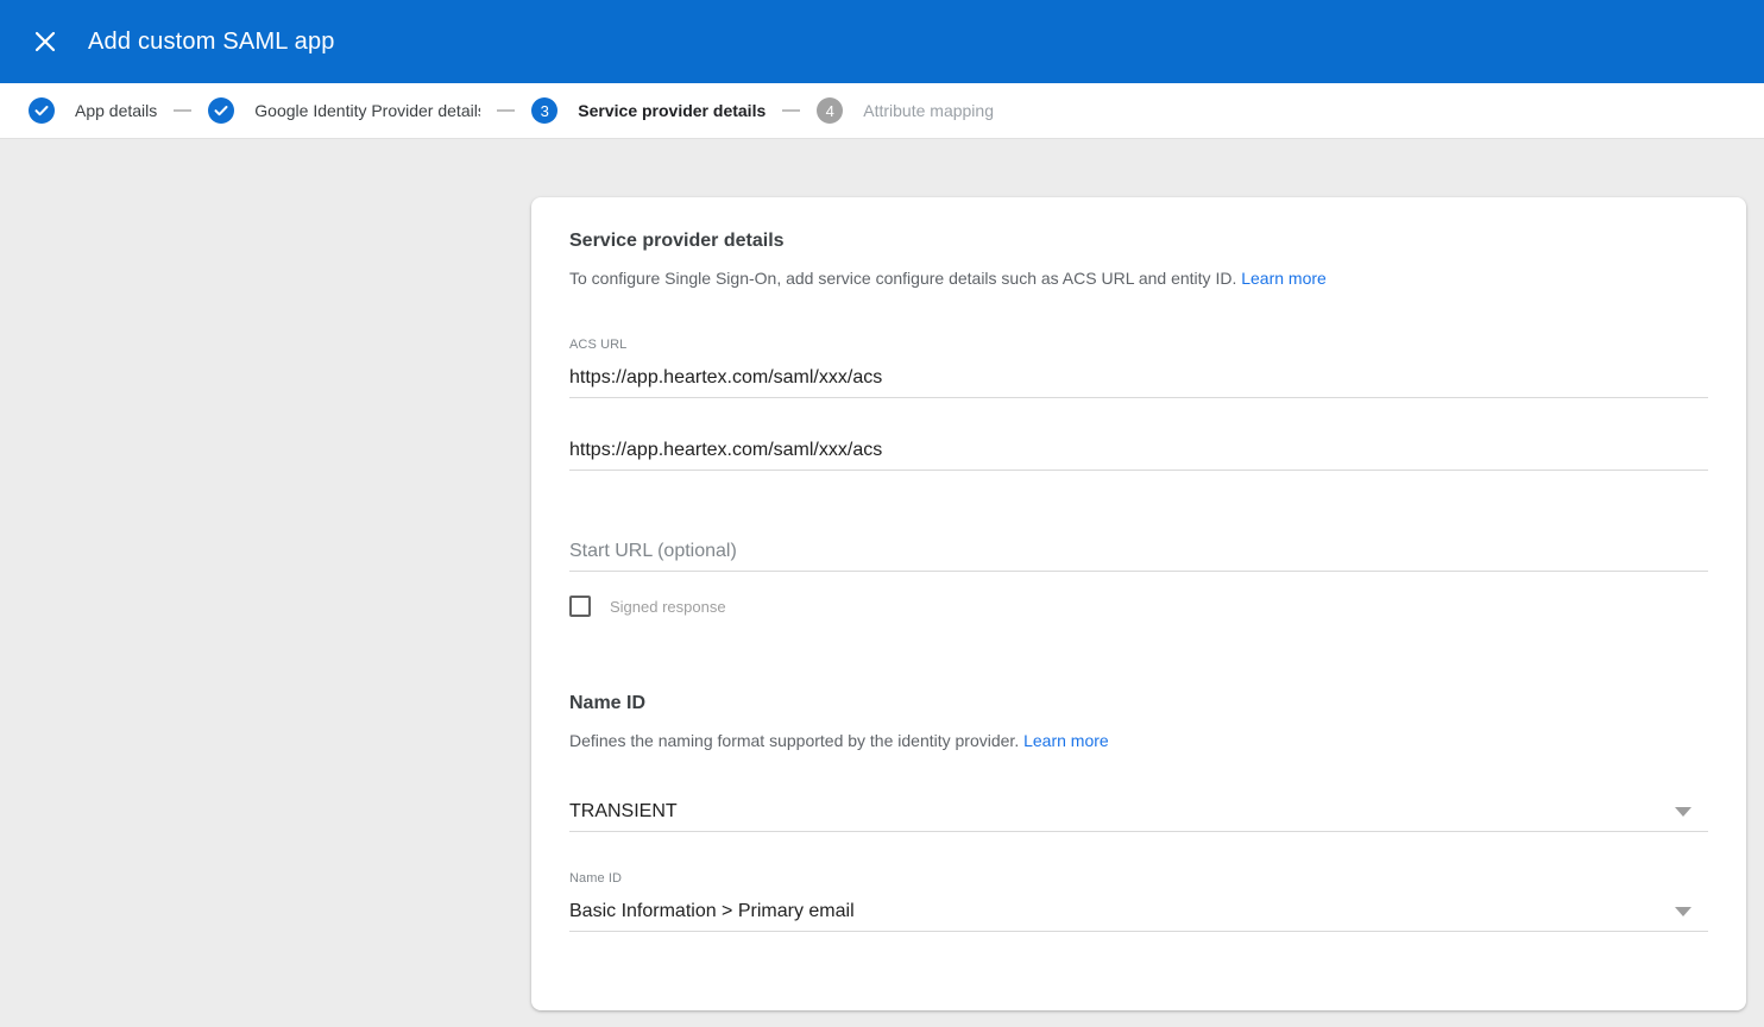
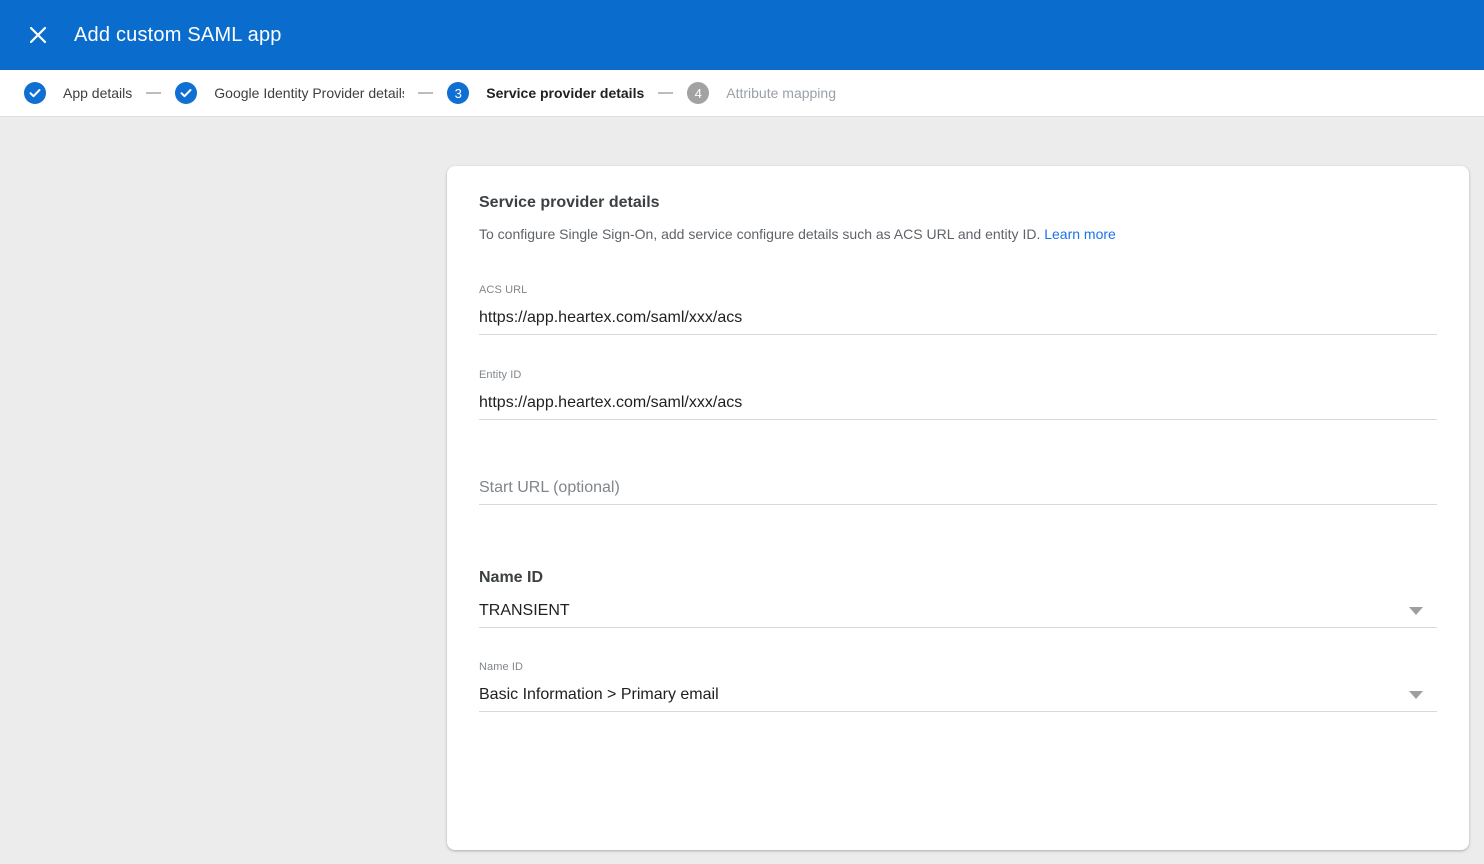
  Add custom SAML app
  App details
  Google Identity Provider detail
  3
  Service provider details
  4
  Attribute mapping
  Service provider details
  To configure Single Sign-On, add service configure details such as ACS URL and entity ID. Learn more
  ACS URL
  https://app.heartex.com/saml/xxx/acs
+ Entity ID
  https://app.heartex.com/saml/xxx/acs
  Start URL (optional)
- Signed response
  Name ID
- Defines the naming format supported by the identity provider. Learn more
  TRANSIENT
  Name ID
  Basic Information > Primary email
